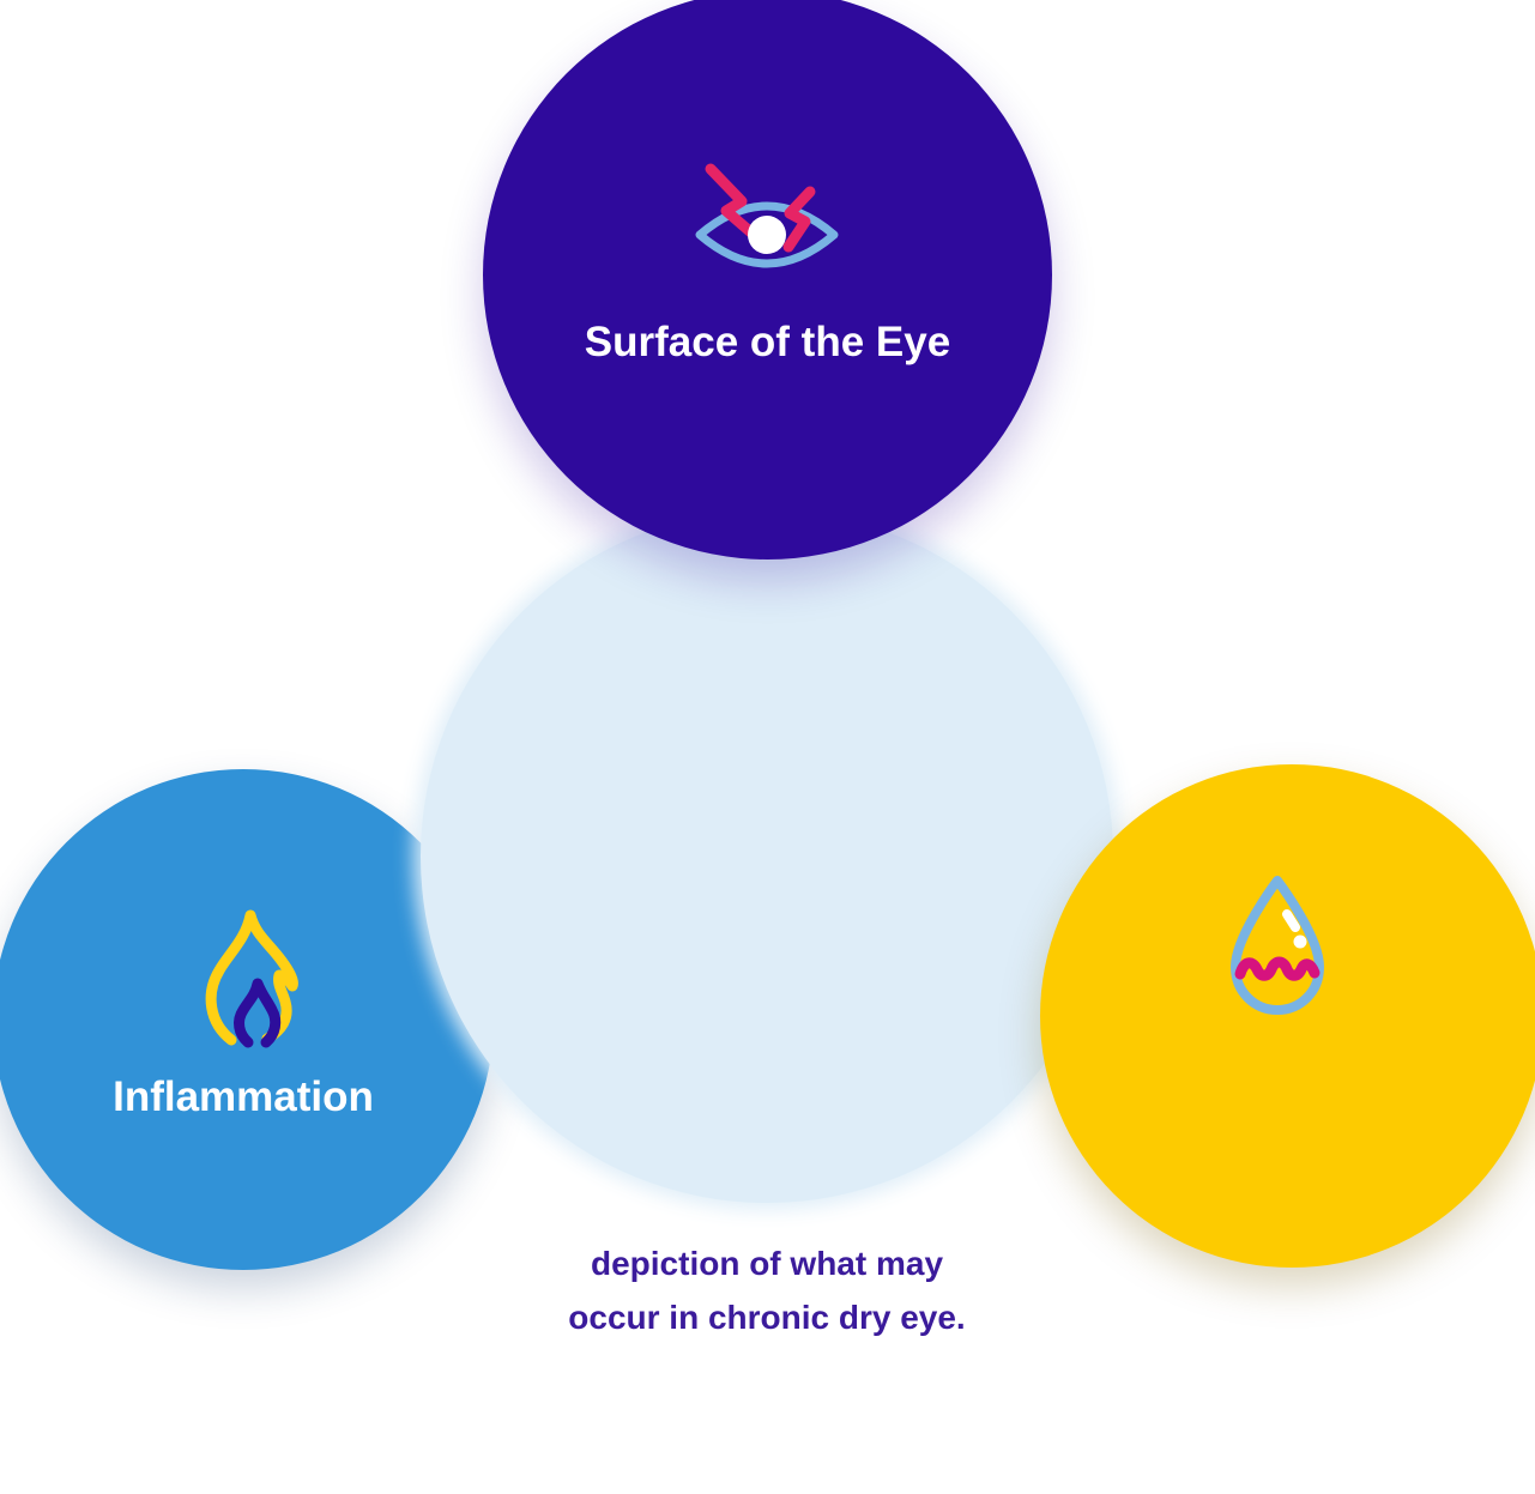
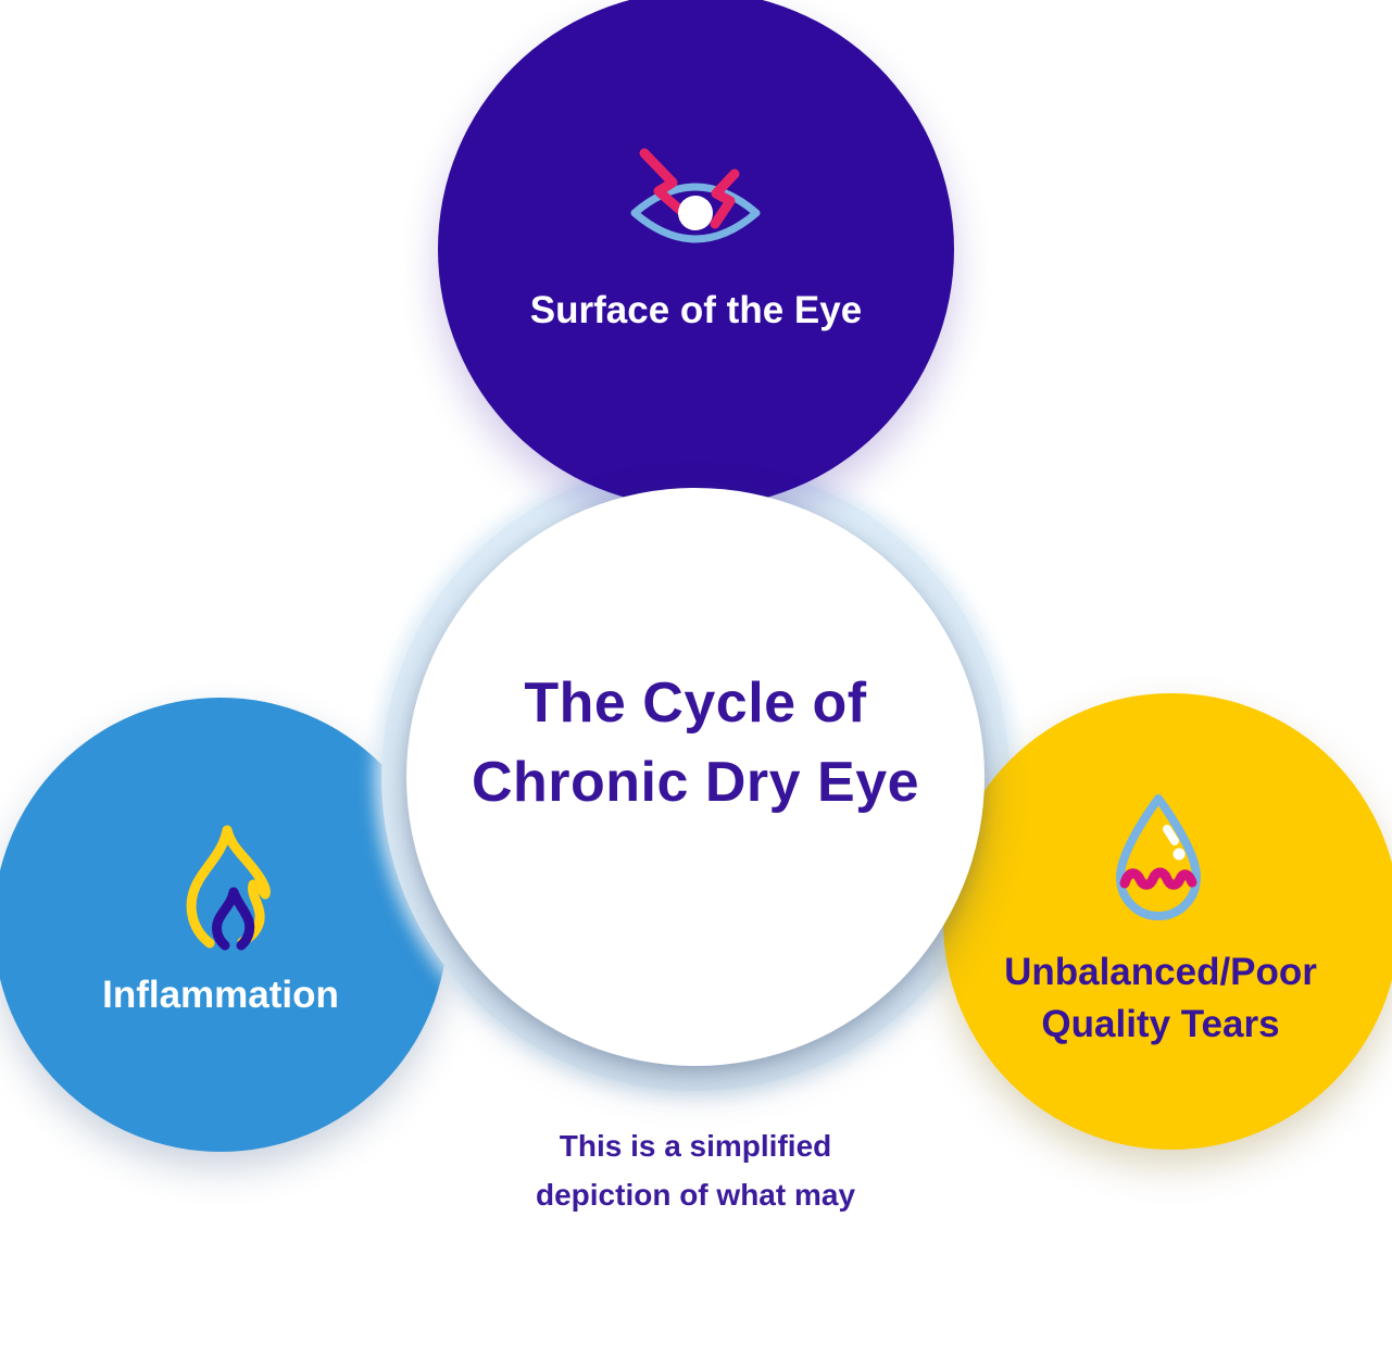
  Inflammation
  Surface of the Eye
+ Unbalanced/Poor
+ Quality Tears
+ The Cycle of
+ Chronic Dry Eye
+ This is a simplified
  depiction of what may
- occur in chronic dry eye.
